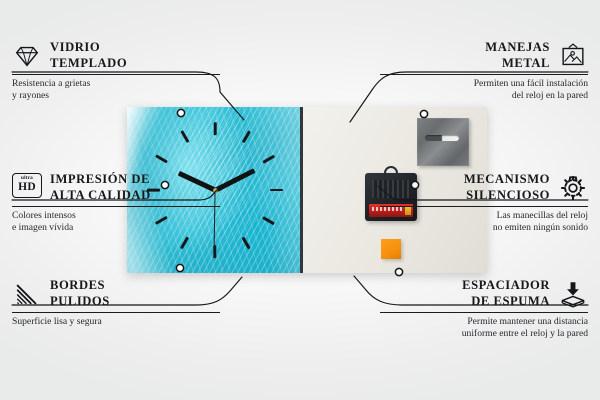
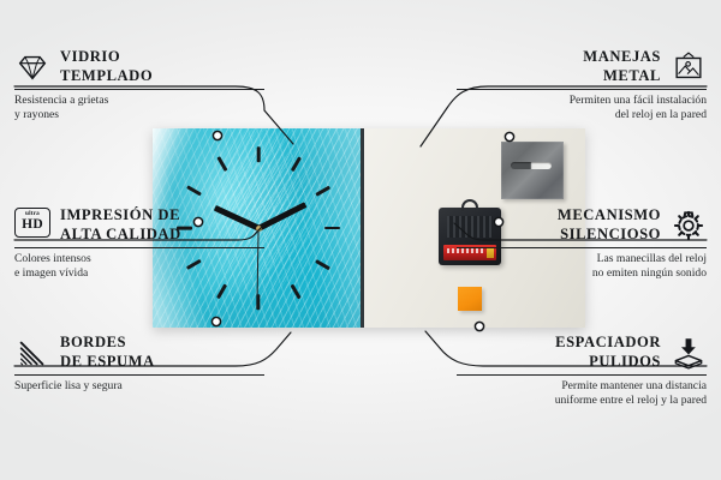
  VIDRIO
  TEMPLADO
  Resistencia a grietas
  y rayones
  HD
  IMPRESIÓN DE
  ALTA CALIDAD
  Colores intensos
  e imagen vívida
  BORDES
- PULIDOS
+ DE ESPUMA
  Superficie lisa y segura
  MANEJAS
  METAL
  Permiten una fácil instalación
  del reloj en la pared
  MECANISMO
  SILENCIOSO
  Las manecillas del reloj
  no emiten ningún sonido
  ESPACIADOR
- DE ESPUMA
+ PULIDOS
  Permite mantener una distancia
  uniforme entre el reloj y la pared
